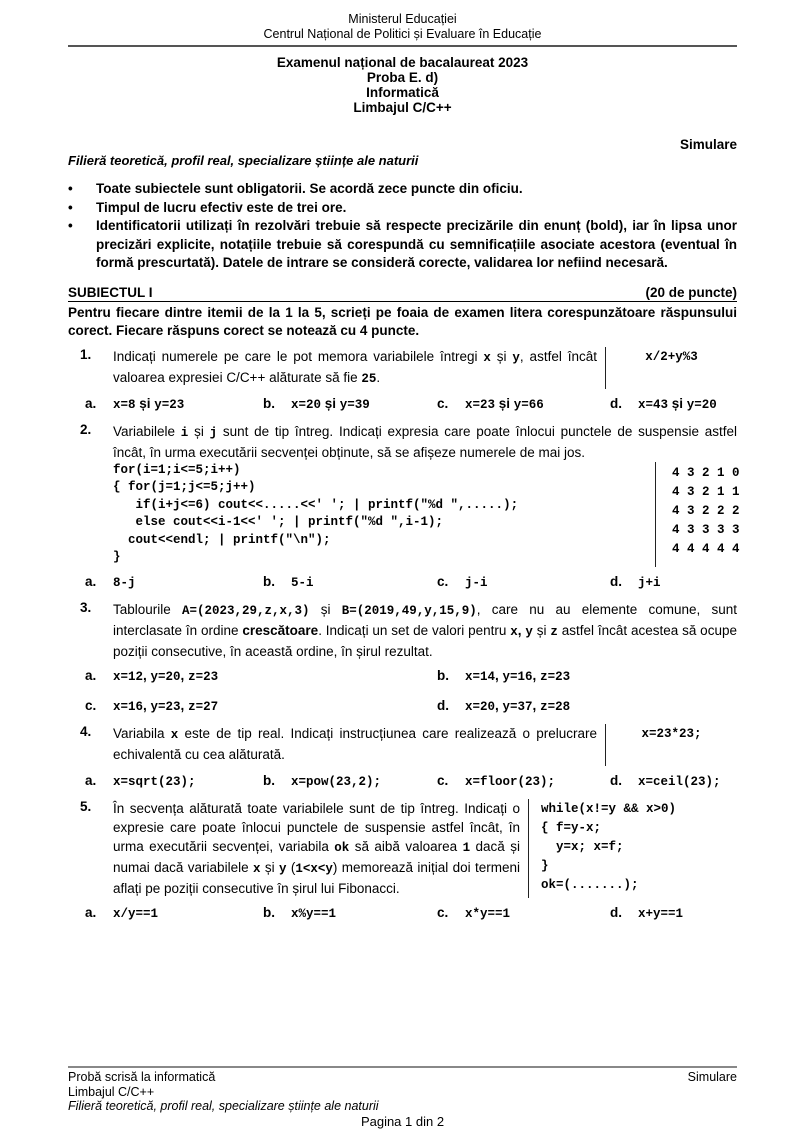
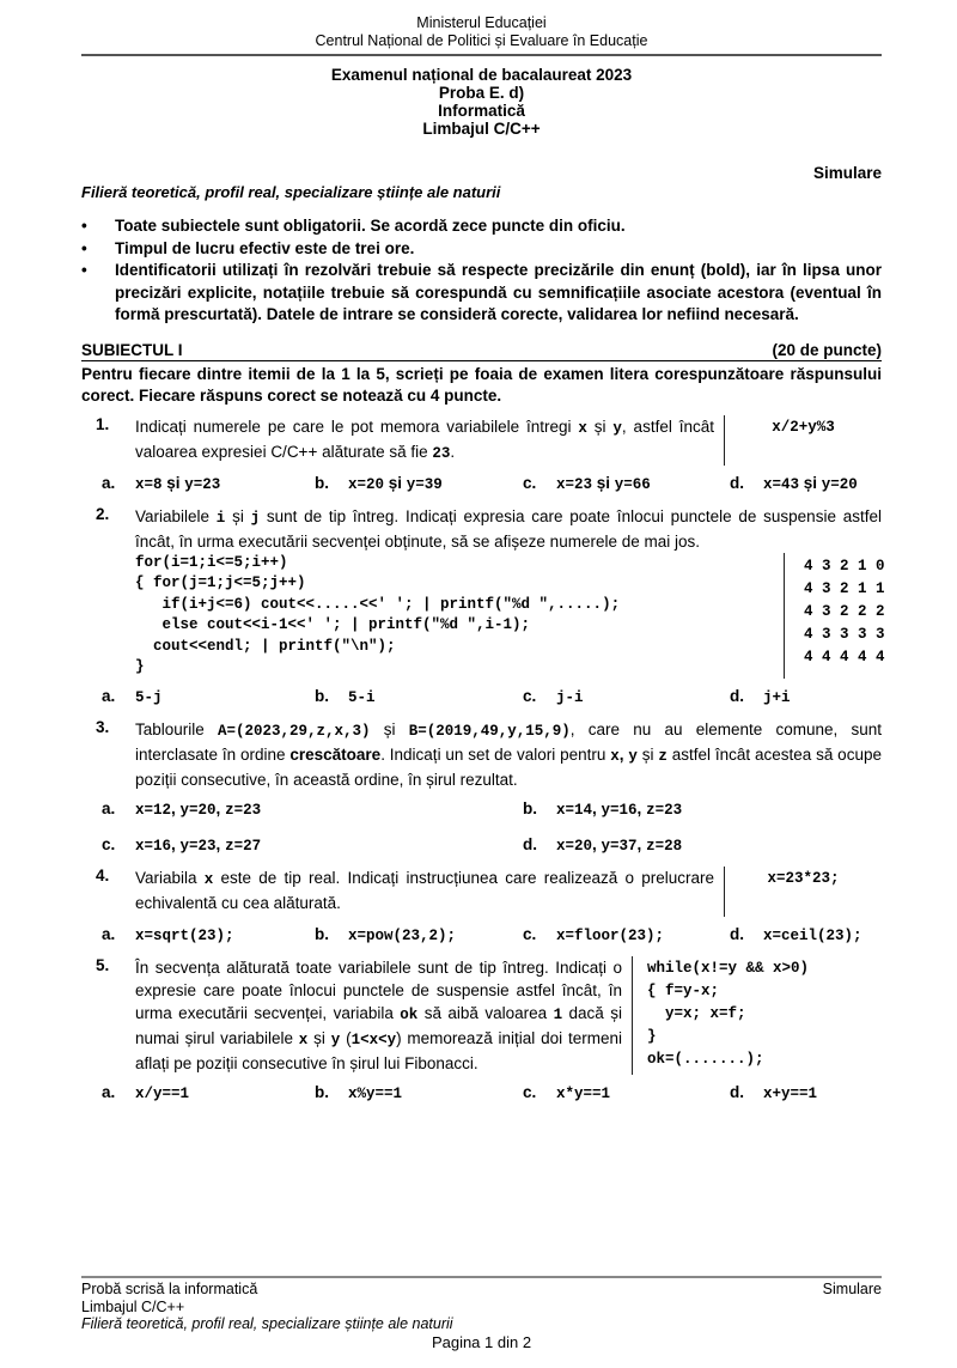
  Ministerul Educației
  Centrul Național de Politici și Evaluare în Educație
  Examenul național de bacalaureat 2023
  Proba E. d)
  Informatică
  Limbajul C/C++
  Simulare
  Filieră teoretică, profil real, specializare științe ale naturii
  •
  Toate subiectele sunt obligatorii. Se acordă zece puncte din oficiu.
  •
  Timpul de lucru efectiv este de trei ore.
  •
  Identificatorii utilizați în rezolvări trebuie să respecte precizările din enunț (bold), iar în lipsa unor precizări explicite, notațiile trebuie să corespundă cu semnificațiile asociate acestora (eventual în formă prescurtată). Datele de intrare se consideră corecte, validarea lor nefiind necesară.
  SUBIECTUL I
  (20 de puncte)
  Pentru fiecare dintre itemii de la 1 la 5, scrieți pe foaia de examen litera corespunzătoare răspunsului corect. Fiecare răspuns corect se notează cu 4 puncte.
  1.
- Indicați numerele pe care le pot memora variabilele întregi x și y, astfel încât valoarea expresiei C/C++ alăturate să fie 25.
+ Indicați numerele pe care le pot memora variabilele întregi x și y, astfel încât valoarea expresiei C/C++ alăturate să fie 23.
  x/2+y%3
  a.
  x=8 și y=23
  b.
  x=20 și y=39
  c.
  x=23 și y=66
  d.
  x=43 și y=20
  2.
  Variabilele i și j sunt de tip întreg. Indicați expresia care poate înlocui punctele de suspensie astfel încât, în urma executării secvenței obținute, să se afișeze numerele de mai jos.
  for(i=1;i<=5;i++)
  { for(j=1;j<=5;j++)
  if(i+j<=6) cout<<.....<<' '; | printf("%d ",.....);
  else cout<<i-1<<' '; | printf("%d ",i-1);
  cout<<endl; | printf("\n");
  }
  4 3 2 1 0
  4 3 2 1 1
  4 3 2 2 2
  4 3 3 3 3
  4 4 4 4 4
  a.
- 8-j
+ 5-j
  b.
  5-i
  c.
  j-i
  d.
  j+i
  3.
  Tablourile A=(2023,29,z,x,3) și B=(2019,49,y,15,9), care nu au elemente comune, sunt interclasate în ordine crescătoare. Indicați un set de valori pentru x, y și z astfel încât acestea să ocupe poziții consecutive, în această ordine, în șirul rezultat.
  a.
  x=12, y=20, z=23
  b.
  x=14, y=16, z=23
  c.
  x=16, y=23, z=27
  d.
  x=20, y=37, z=28
  4.
  Variabila x este de tip real. Indicați instrucțiunea care realizează o prelucrare echivalentă cu cea alăturată.
  x=23*23;
  a.
  x=sqrt(23);
  b.
  x=pow(23,2);
  c.
  x=floor(23);
  d.
  x=ceil(23);
  5.
- În secvența alăturată toate variabilele sunt de tip întreg. Indicați o expresie care poate înlocui punctele de suspensie astfel încât, în urma executării secvenței, variabila ok să aibă valoarea 1 dacă și numai dacă variabilele x și y (1<x<y) memorează inițial doi termeni aflați pe poziții consecutive în șirul lui Fibonacci.
+ În secvența alăturată toate variabilele sunt de tip întreg. Indicați o expresie care poate înlocui punctele de suspensie astfel încât, în urma executării secvenței, variabila ok să aibă valoarea 1 dacă și numai șirul variabilele x și y (1<x<y) memorează inițial doi termeni aflați pe poziții consecutive în șirul lui Fibonacci.
  while(x!=y && x>0)
  { f=y-x;
  y=x; x=f;
  }
  ok=(.......);
  a.
  x/y==1
  b.
  x%y==1
  c.
  x*y==1
  d.
  x+y==1
  Probă scrisă la informatică
  Simulare
  Limbajul C/C++
  Filieră teoretică, profil real, specializare științe ale naturii
  Pagina 1 din 2
